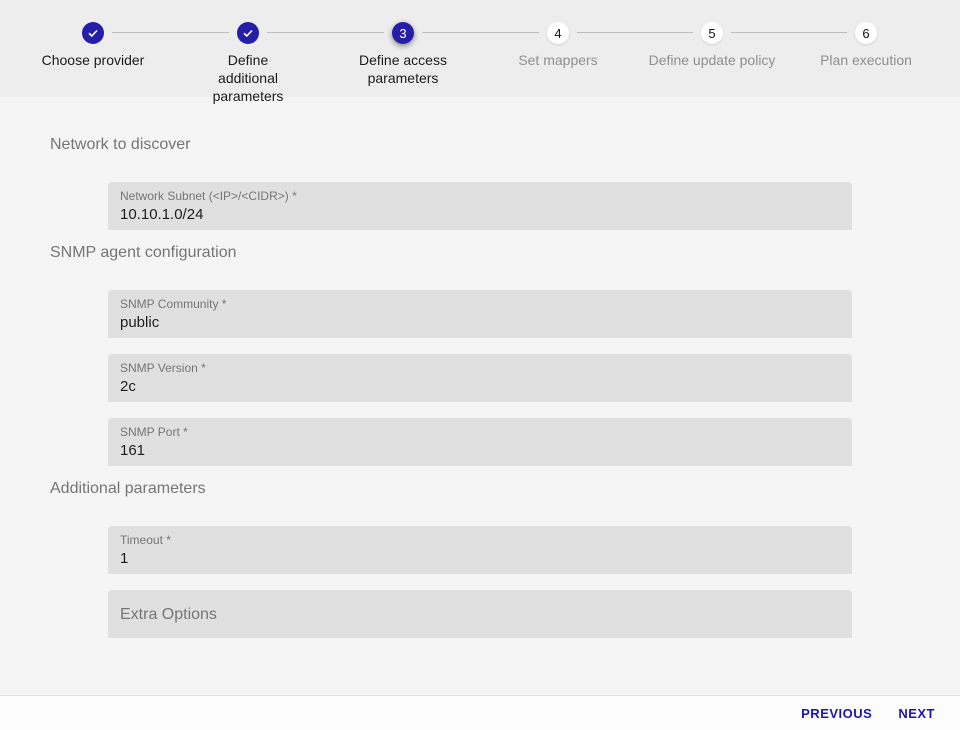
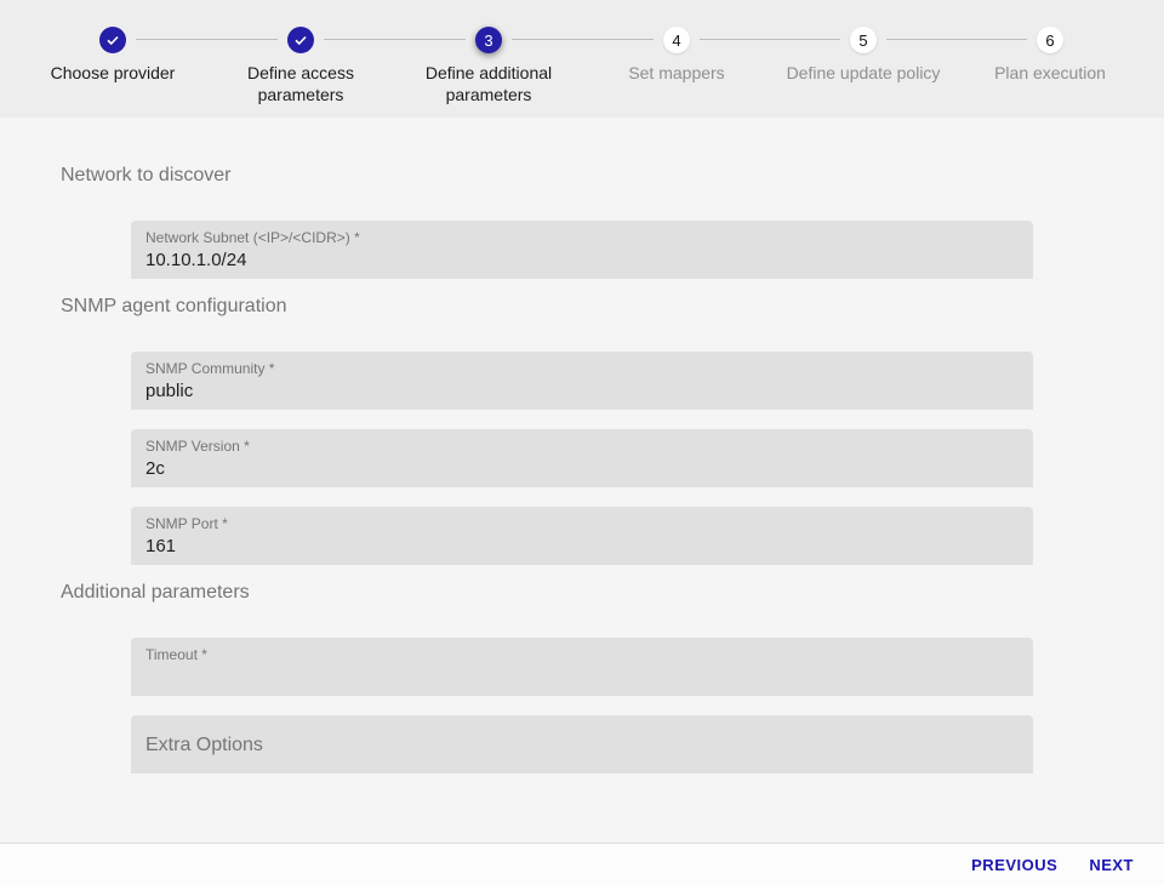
  Choose provider
- Define additional parameters
+ Define access parameters
  3
- Define access parameters
+ Define additional parameters
  4
  Set mappers
  5
  Define update policy
  6
  Plan execution
  Network to discover
  Network Subnet (<IP>/<CIDR>) *
  10.10.1.0/24
  SNMP agent configuration
  SNMP Community *
  public
  SNMP Version *
  2c
  SNMP Port *
  161
  Additional parameters
  Timeout *
- 1
  Extra Options
  PREVIOUS
  NEXT
